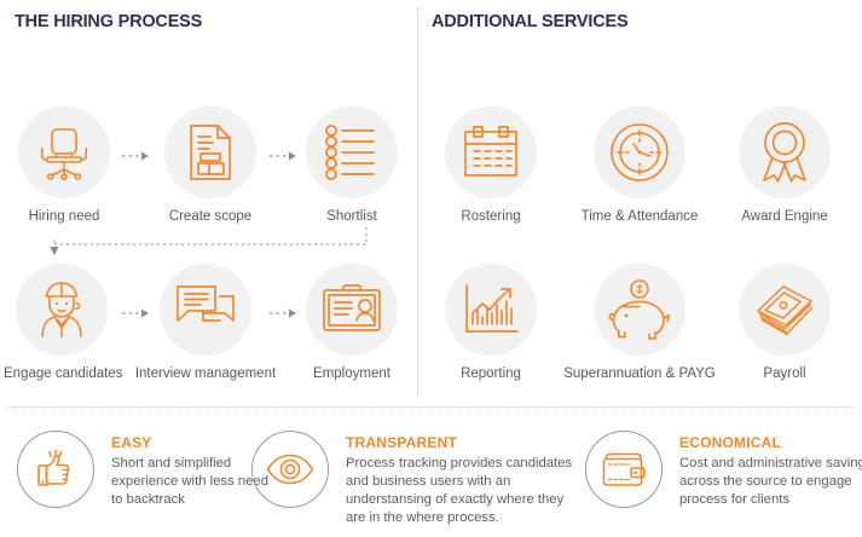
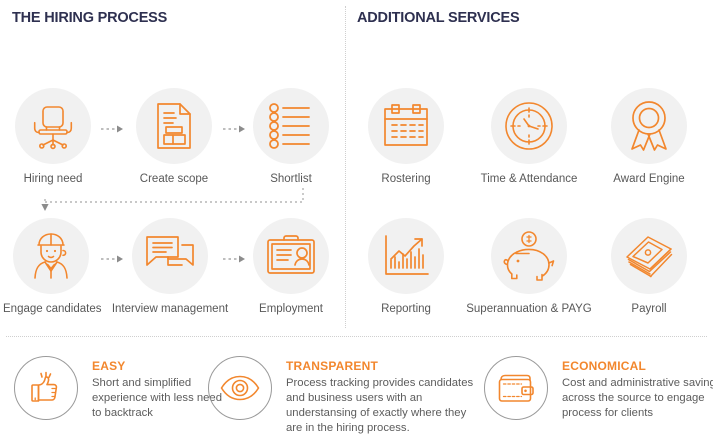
  THE HIRING PROCESS
  ADDITIONAL SERVICES
  Hiring need
  Create scope
  Shortlist
  Engage candidates
  Interview management
  Employment
  Rostering
  Time & Attendance
  Award Engine
  Reporting
  Superannuation & PAYG
  Payroll
  EASY
  Short and simplified experience with less need to backtrack
  TRANSPARENT
- Process tracking provides candidates and business users with an understansing of exactly where they are in the where process.
+ Process tracking provides candidates and business users with an understansing of exactly where they are in the hiring process.
  ECONOMICAL
  Cost and administrative savin across the source to engage process for clients
